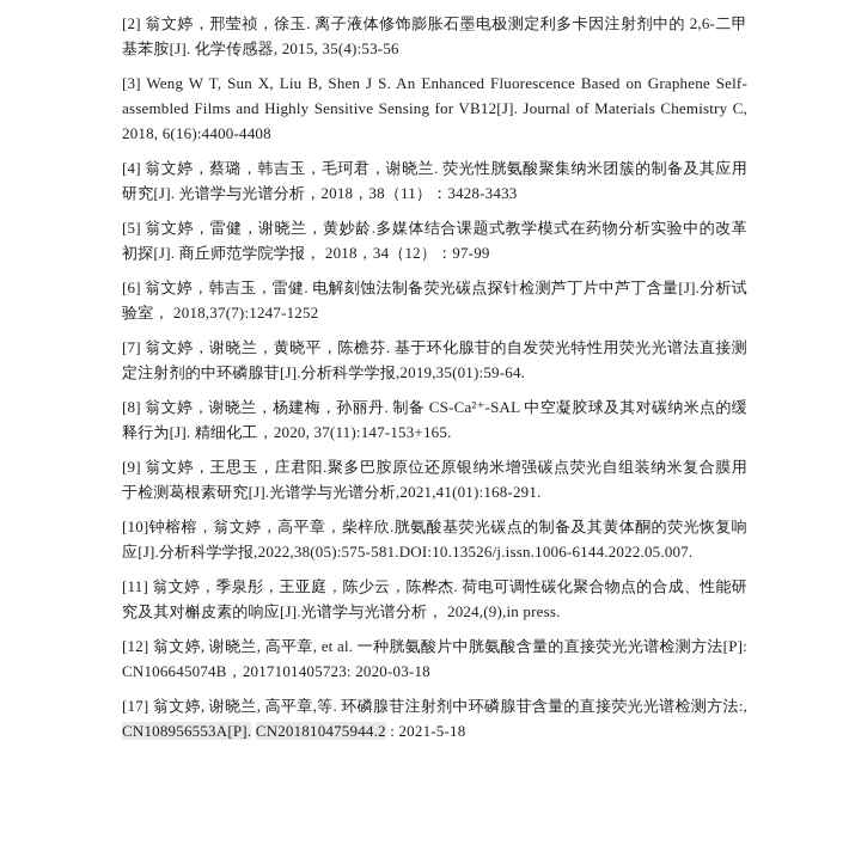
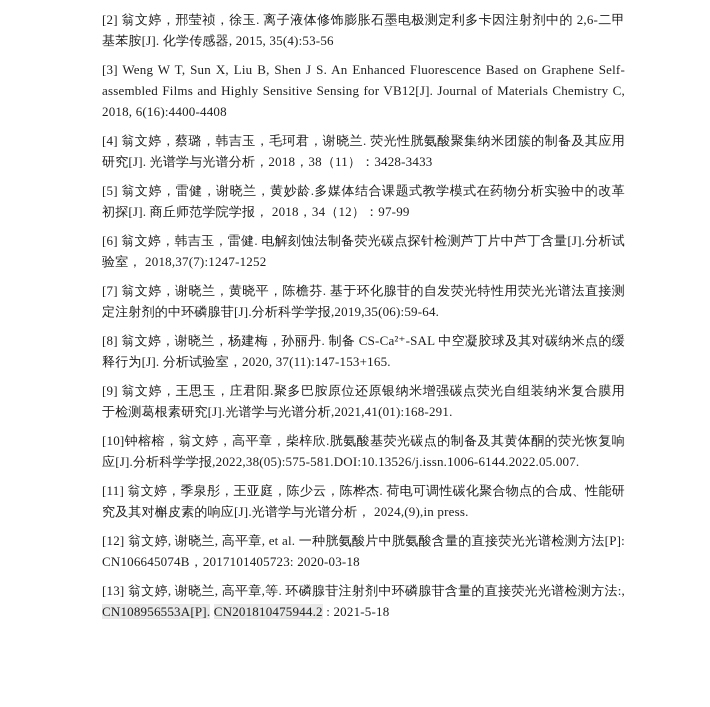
  [2] 翁文婷，邢莹祯，徐玉. 离子液体修饰膨胀石墨电极测定利多卡因注射剂中的 2,6-二甲基苯胺[J]. 化学传感器, 2015, 35(4):53-56
  [3] Weng W T, Sun X, Liu B, Shen J S. An Enhanced Fluorescence Based on Graphene Self-assembled Films and Highly Sensitive Sensing for VB12[J]. Journal of Materials Chemistry C, 2018, 6(16):4400-4408
  [4] 翁文婷，蔡璐，韩吉玉，毛珂君，谢晓兰. 荧光性胱氨酸聚集纳米团簇的制备及其应用研究[J]. 光谱学与光谱分析，2018，38（11）：3428-3433
  [5] 翁文婷，雷健，谢晓兰，黄妙龄.多媒体结合课题式教学模式在药物分析实验中的改革初探[J]. 商丘师范学院学报， 2018，34（12）：97-99
  [6] 翁文婷，韩吉玉，雷健. 电解刻蚀法制备荧光碳点探针检测芦丁片中芦丁含量[J].分析试验室， 2018,37(7):1247-1252
- [7] 翁文婷，谢晓兰，黄晓平，陈檐芬. 基于环化腺苷的自发荧光特性用荧光光谱法直接测定注射剂的中环磷腺苷[J].分析科学学报,2019,35(01):59-64.
+ [7] 翁文婷，谢晓兰，黄晓平，陈檐芬. 基于环化腺苷的自发荧光特性用荧光光谱法直接测定注射剂的中环磷腺苷[J].分析科学学报,2019,35(06):59-64.
- [8] 翁文婷，谢晓兰，杨建梅，孙丽丹. 制备 CS-Ca²⁺-SAL 中空凝胶球及其对碳纳米点的缓释行为[J]. 精细化工，2020, 37(11):147-153+165.
+ [8] 翁文婷，谢晓兰，杨建梅，孙丽丹. 制备 CS-Ca²⁺-SAL 中空凝胶球及其对碳纳米点的缓释行为[J]. 分析试验室，2020, 37(11):147-153+165.
  [9] 翁文婷，王思玉，庄君阳.聚多巴胺原位还原银纳米增强碳点荧光自组装纳米复合膜用于检测葛根素研究[J].光谱学与光谱分析,2021,41(01):168-291.
  [10]钟榕榕，翁文婷，高平章，柴梓欣.胱氨酸基荧光碳点的制备及其黄体酮的荧光恢复响应[J].分析科学学报,2022,38(05):575-581.DOI:10.13526/j.issn.1006-6144.2022.05.007.
  [11] 翁文婷，季泉彤，王亚庭，陈少云，陈桦杰. 荷电可调性碳化聚合物点的合成、性能研究及其对槲皮素的响应[J].光谱学与光谱分析， 2024,(9),in press.
  [12] 翁文婷, 谢晓兰, 高平章, et al. 一种胱氨酸片中胱氨酸含量的直接荧光光谱检测方法[P]: CN106645074B，2017101405723: 2020-03-18
- [17] 翁文婷, 谢晓兰, 高平章,等. 环磷腺苷注射剂中环磷腺苷含量的直接荧光光谱检测方法:, CN108956553A[P]. CN201810475944.2 : 2021-5-18
+ [13] 翁文婷, 谢晓兰, 高平章,等. 环磷腺苷注射剂中环磷腺苷含量的直接荧光光谱检测方法:, CN108956553A[P]. CN201810475944.2 : 2021-5-18
